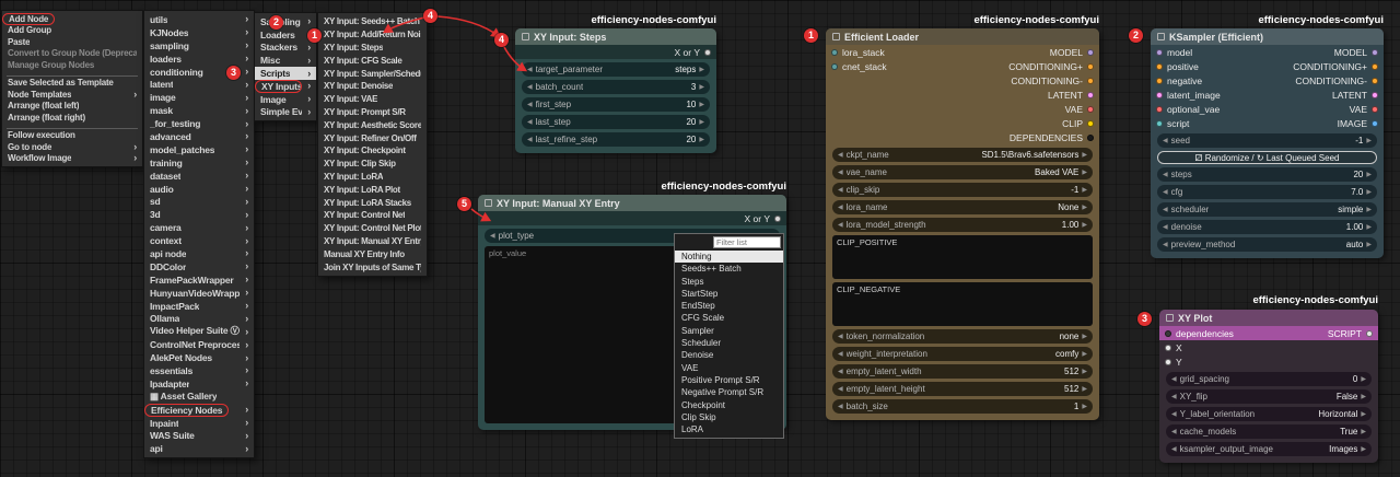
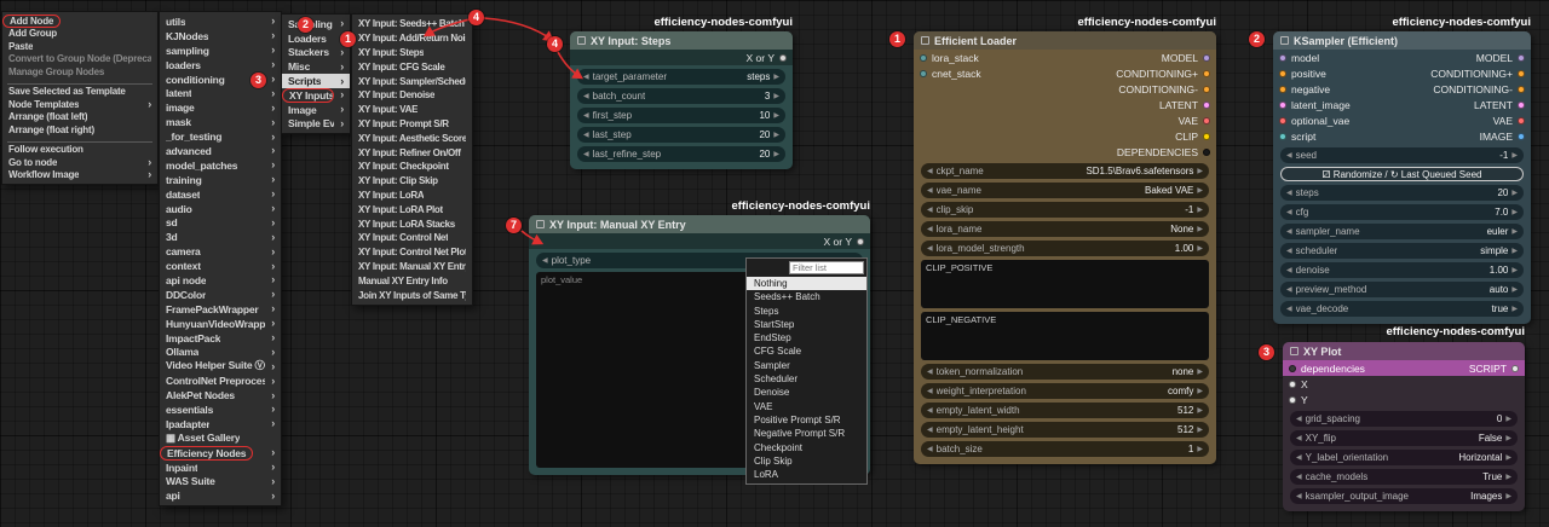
  Add Node
  Add Group
  Paste
  Convert to Group Node (Depreca
  Manage Group Nodes
  Save Selected as Template
  Node Templates
  ›
  Arrange (float left)
  Arrange (float right)
  Follow execution
  Go to node
  ›
  Workflow Image
  ›
  utils
  ›
  KJNodes
  ›
  sampling
  ›
  loaders
  ›
  conditioning
  ›
  latent
  ›
  image
  ›
  mask
  ›
  _for_testing
  ›
  advanced
  ›
  model_patches
  ›
  training
  ›
  dataset
  ›
  audio
  ›
  sd
  ›
  3d
  ›
  camera
  ›
  context
  ›
  api node
  ›
  DDColor
  ›
  FramePackWrapper
  ›
  HunyuanVideoWrapp
  ›
  ImpactPack
  ›
  Ollama
  ›
  Video Helper Suite Ⓥ
  ›
  ControlNet Preproces
  ›
  AlekPet Nodes
  ›
  essentials
  ›
  Ipadapter
  ›
  ▦ Asset Gallery
  Efficiency Nodes
  ›
  Inpaint
  ›
  WAS Suite
  ›
  api
  ›
  ›
  Loaders
  Stackers
  ›
  Misc
  ›
  Scripts
  ›
  XY Inputs
  ›
  Image
  ›
  Simple Ev
  ›
  XY Input: Seeds++ Bach
  XY Input: Add/Return Noi
  XY Input: Steps
  XY Input: CFG Scale
  XY Input: Sampler/Sched
  XY Input: Denoise
  XY Input: VAE
  XY Input: Prompt S/R
  XY Input: Aesthetic Score
  XY Input: Refiner On/Off
  XY Input: Checkpoint
  XY Input: Clip Skip
  XY Input: LoRA
  XY Input: LoRA Plot
  XY Input: LoRA Stacks
  XY Input: Control Net
  XY Input: Control Net Plo
  XY Input: Manual XY Entr
  Manual XY Entry Info
  Join XY Inputs of Same T
  efficiency-nodes-comfyui
  XY Input: Steps
  X or Y
  target_parameter
  steps
  batch_count
  3
  first_step
  10
  last_step
  20
  last_refine_step
  20
  efficiency-nodes-comfyui
  XY Input: Manual XY Entry
  X or Y
  plot_type
  plot_value
  Filter list
  Nothing
  Seeds++ Batch
  Steps
  StartStep
  EndStep
  CFG Scale
  Sampler
  Scheduler
  Denoise
  VAE
  Positive Prompt S/R
  Negative Prompt S/R
  Checkpoint
  Clip Skip
  LoRA
  efficiency-nodes-comfyui
  Efficient Loader
  lora_stack
  cnet_stack
  MODEL
  CONDITIONING+
  CONDITIONING-
  LATENT
  VAE
  CLIP
  DEPENDENCIES
  ckpt_name
  SD1.5\Brav6.safetensors
  vae_name
  Baked VAE
  clip_skip
  -1
  lora_name
  None
  lora_model_strength
  1.00
  CLIP_POSITIVE
  CLIP_NEGATIVE
  token_normalization
  none
  weight_interpretation
  comfy
  empty_latent_width
  512
  empty_latent_height
  512
  batch_size
  1
  efficiency-nodes-comfyui
  KSampler (Efficient)
  model
  positive
  negative
  latent_image
  optional_vae
  script
  MODEL
  CONDITIONING+
  CONDITIONING-
  LATENT
  VAE
  IMAGE
  seed
  -1
  ⚂ Randomize / ↻ Last Queued Seed
  steps
  20
  cfg
  7.0
+ sampler_name
+ euler
  scheduler
  simple
  denoise
  1.00
  preview_method
  auto
+ vae_decode
+ true
  efficiency-nodes-comfyui
  XY Plot
  dependencies
  SCRIPT
  X
  Y
  grid_spacing
  0
  XY_flip
  False
  Y_label_orientation
  Horizontal
  cache_models
  True
  ksampler_output_image
  Images
  2
  1
  3
  4
  4
- 5
+ 7
  1
  2
  3
